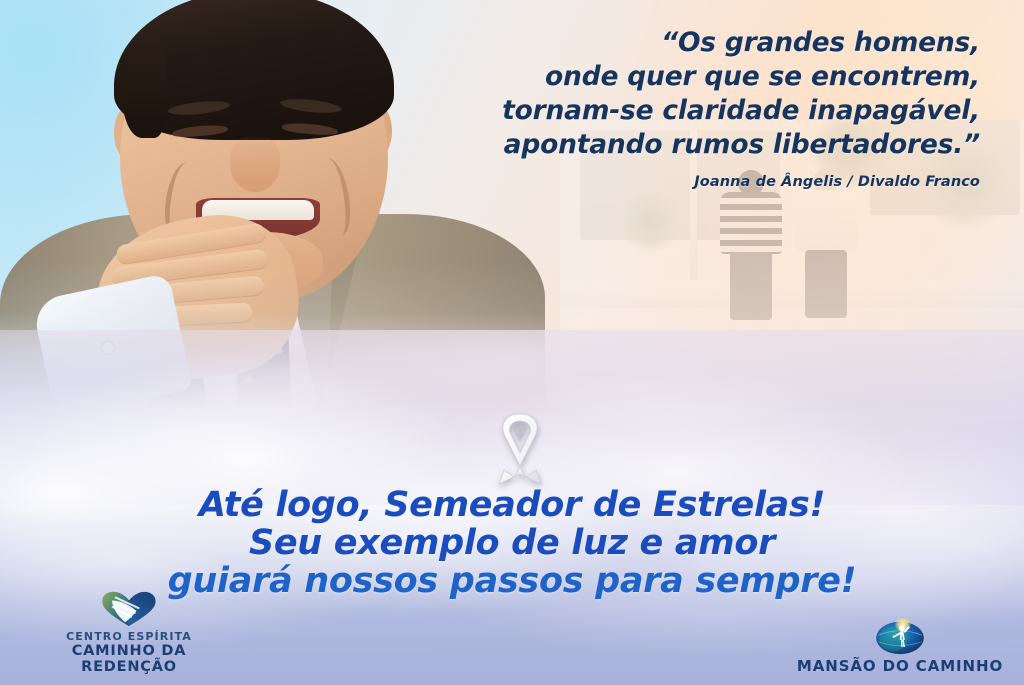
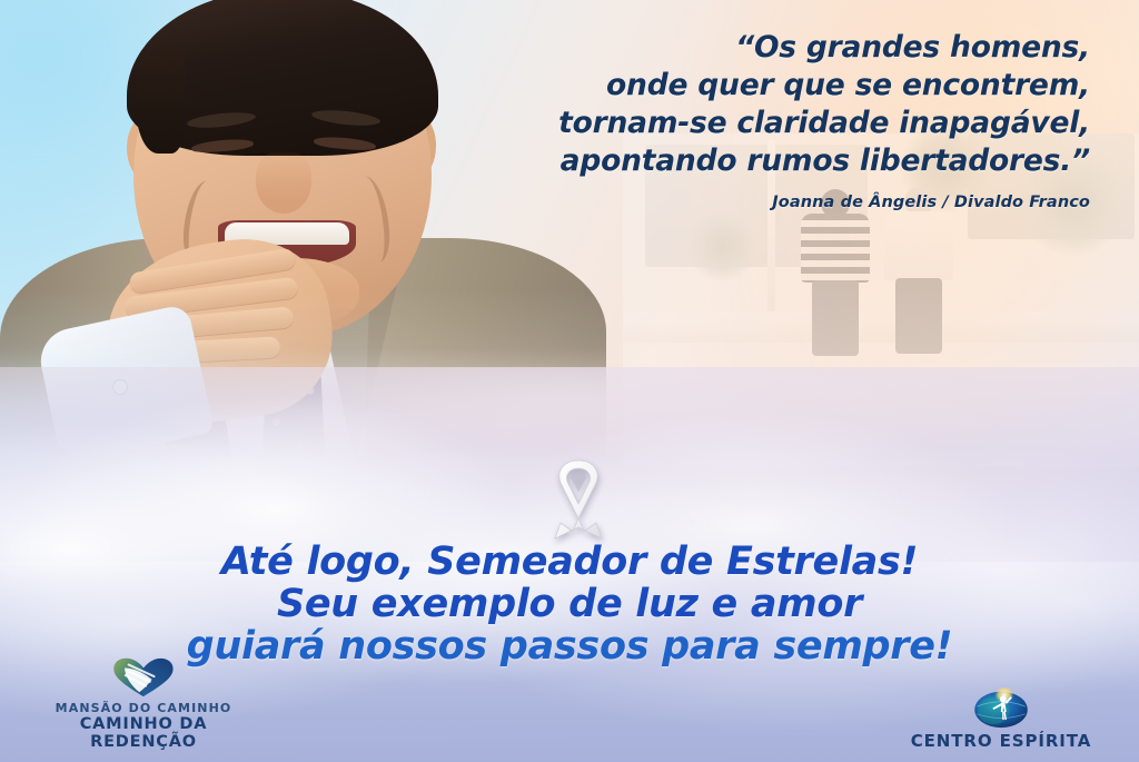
  “Os grandes homens,
  onde quer que se encontrem,
  tornam-se claridade inapagável,
  apontando rumos libertadores.”
  Joanna de Ângelis / Divaldo Franco
  Até logo, Semeador de Estrelas!
  Seu exemplo de luz e amor
  guiará nossos passos para sempre!
- CENTRO ESPÍRITA
+ MANSÃO DO CAMINHO
  CAMINHO DA REDENÇÃO
- MANSÃO DO CAMINHO
+ CENTRO ESPÍRITA
